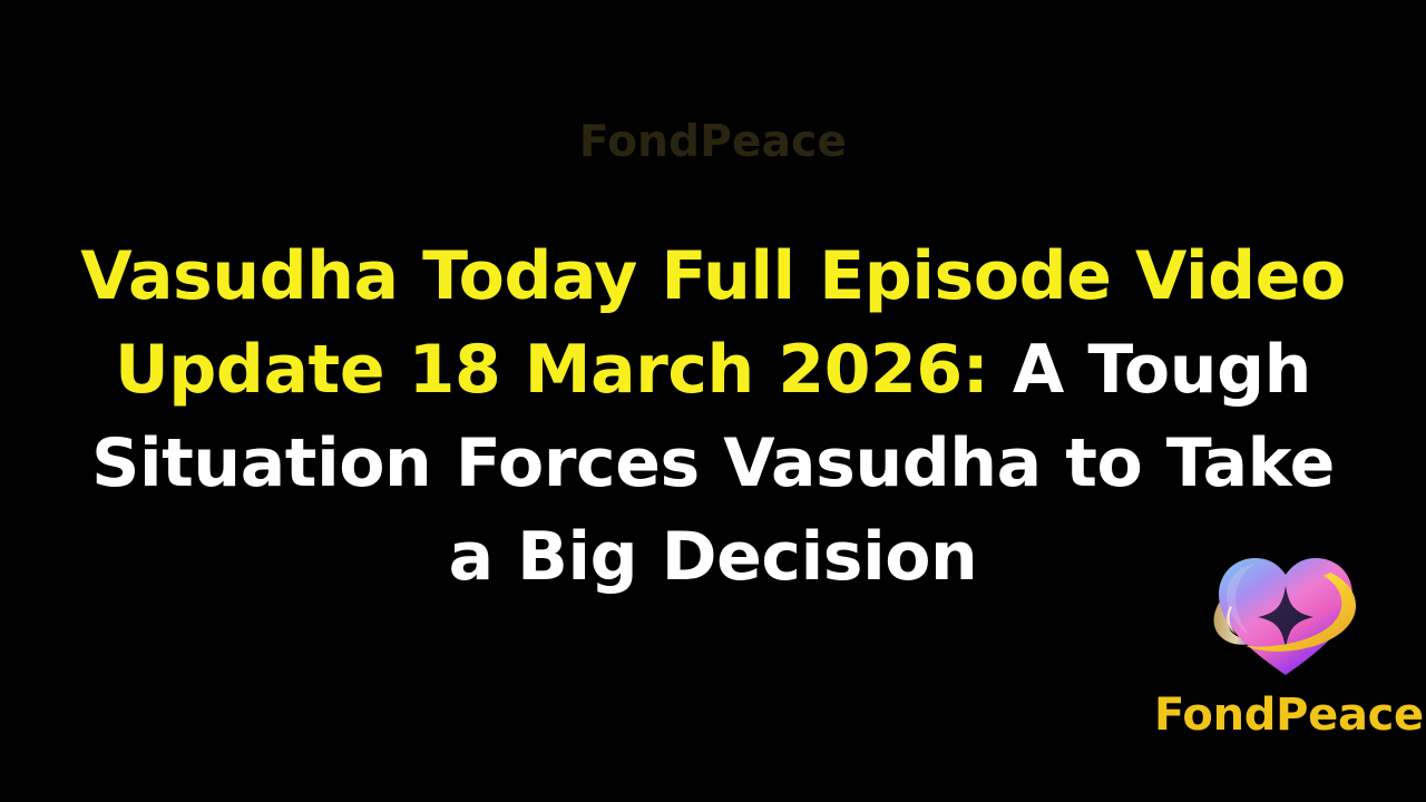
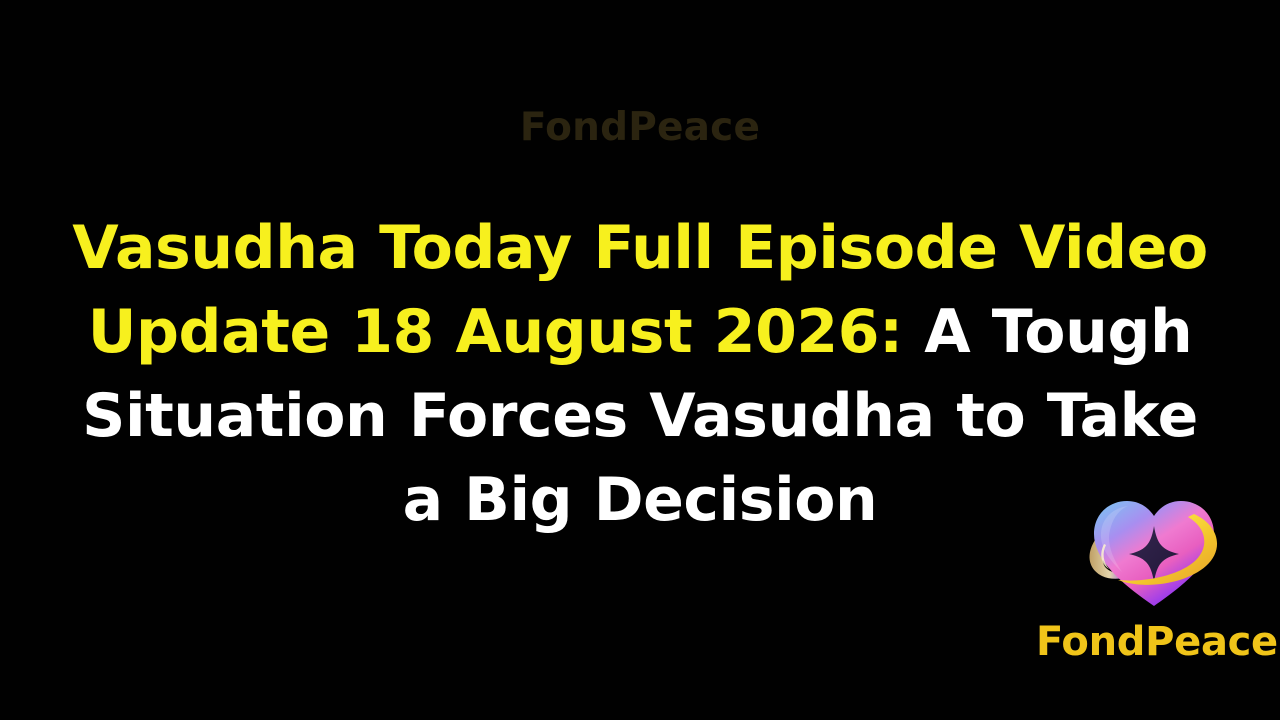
  FondPeace
- Vasudha Today Full Episode Video Update 18 March 2026: A Tough Situation Forces Vasudha to Take a Big Decision
+ Vasudha Today Full Episode Video Update 18 August 2026: A Tough Situation Forces Vasudha to Take a Big Decision
  FondPeace
